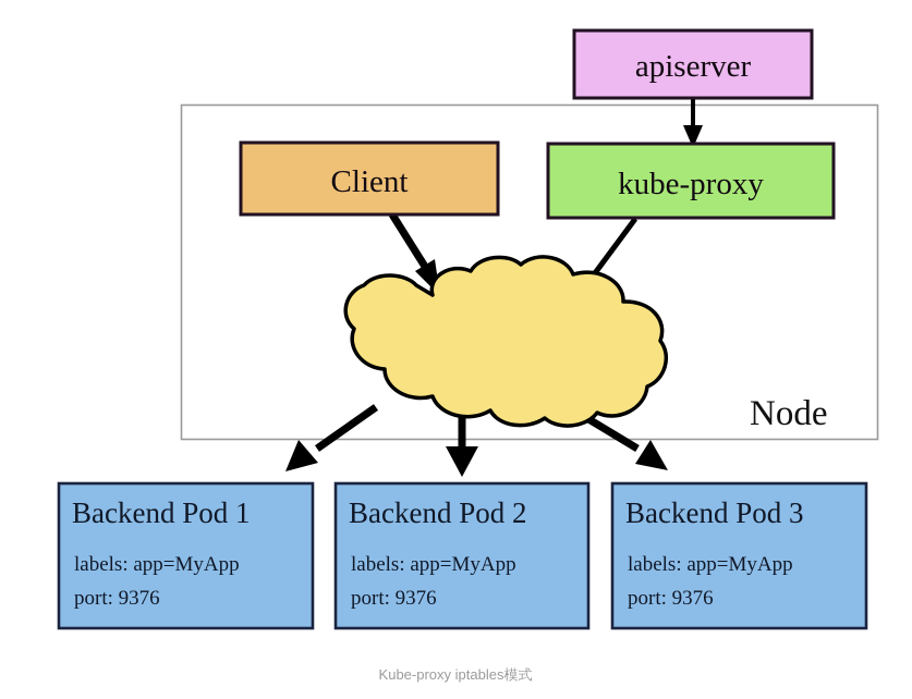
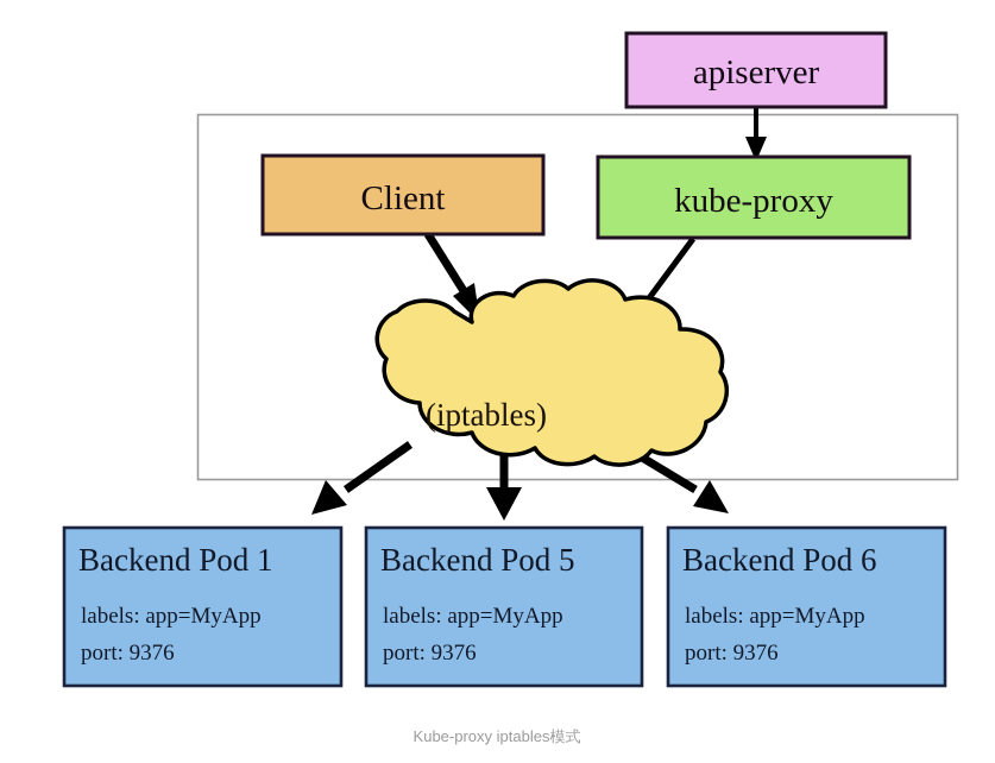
- Node
  apiserver
  Client
  kube-proxy
+ (iptables)
  Backend Pod 1
  labels: app=MyApp
  port: 9376
- Backend Pod 2
+ Backend Pod 5
  labels: app=MyApp
  port: 9376
- Backend Pod 3
+ Backend Pod 6
  labels: app=MyApp
  port: 9376
  Kube-proxy iptables模式
